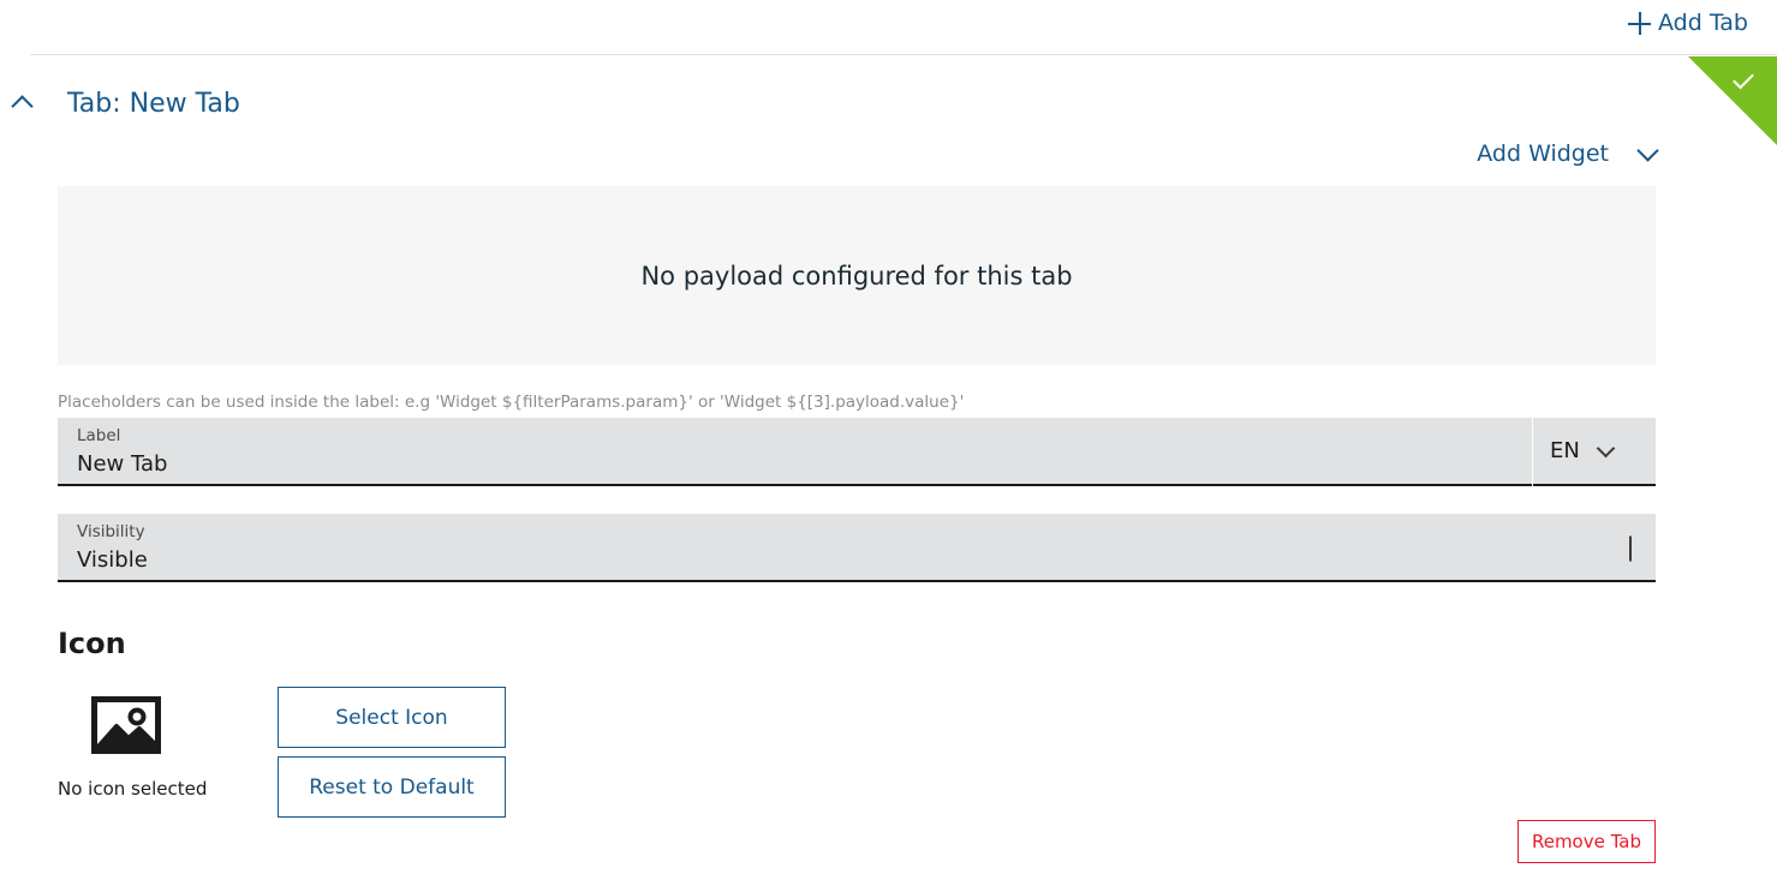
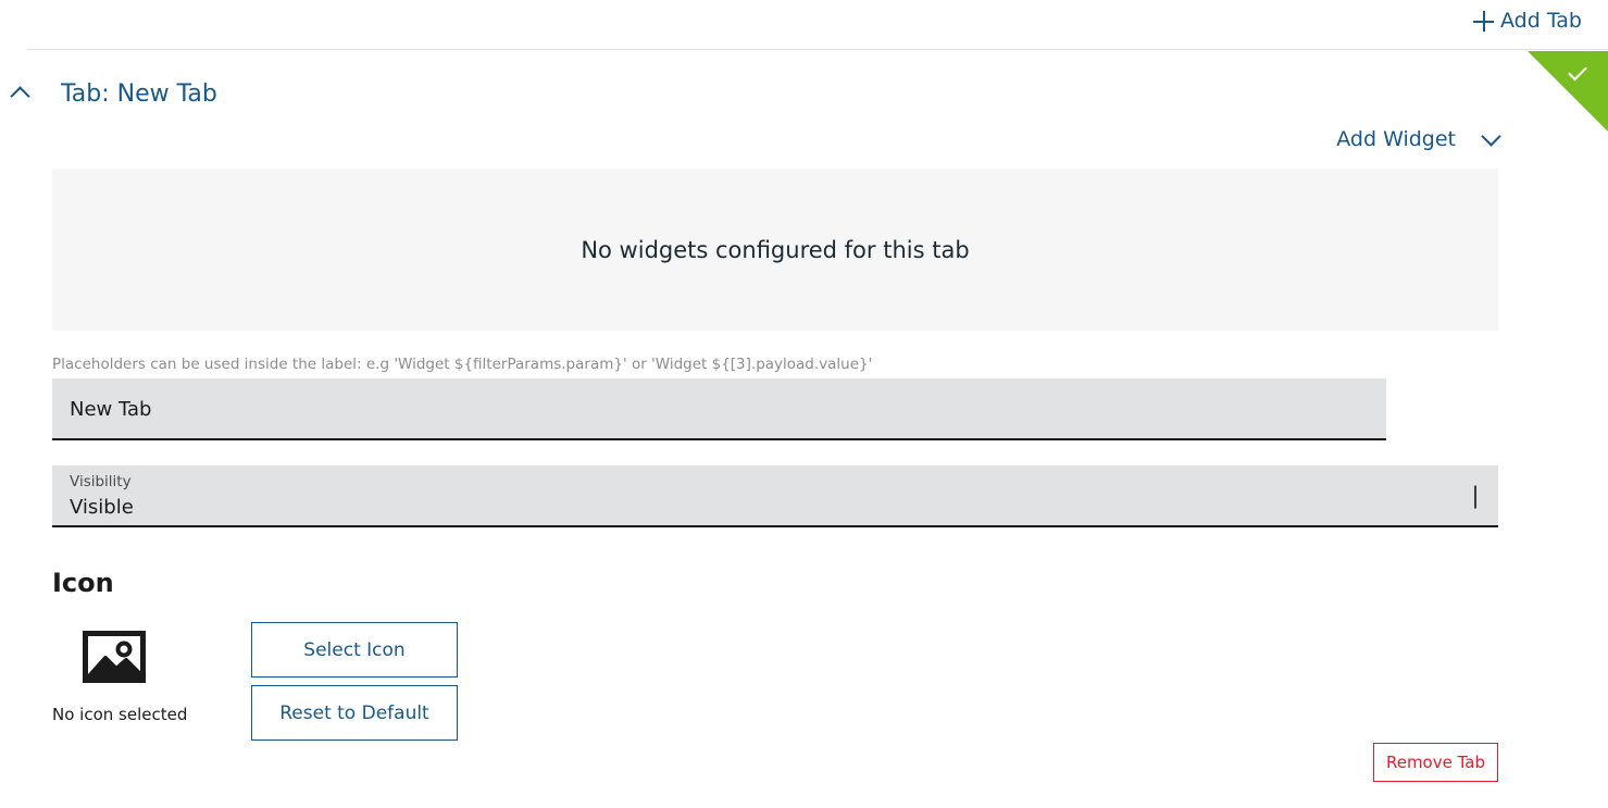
  Add Tab
  Tab: New Tab
  Add Widget
- No payload configured for this tab
+ No widgets configured for this tab
  Placeholders can be used inside the label: e.g 'Widget ${filterParams.param}' or 'Widget ${[3].payload.value}'
- Label
  New Tab
- EN
  Visibility
  Visible
  Icon
  No icon selected
  Select Icon
  Reset to Default
  Remove Tab
